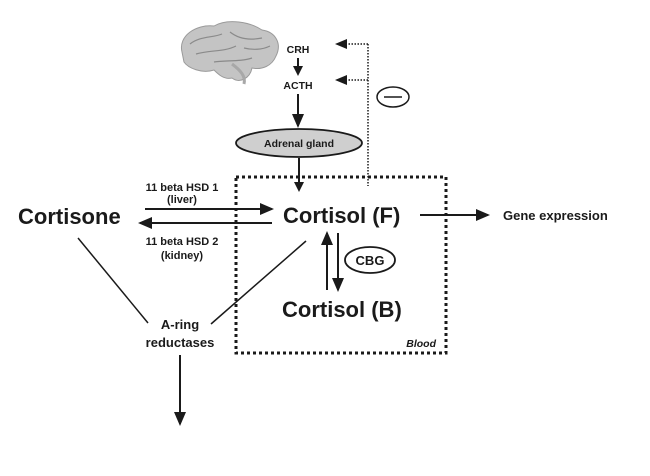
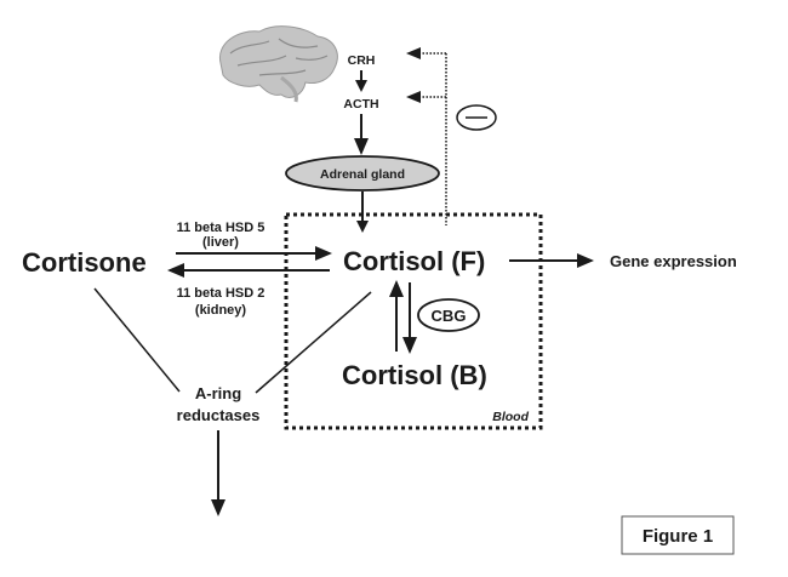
  CRH
  ACTH
  Adrenal gland
  Blood
  Cortisone
- 11 beta HSD 1
+ 11 beta HSD 5
  (liver)
  11 beta HSD 2
  (kidney)
  Cortisol (F)
  Gene expression
  CBG
  Cortisol (B)
  A-ring
  reductases
+ Figure 1
